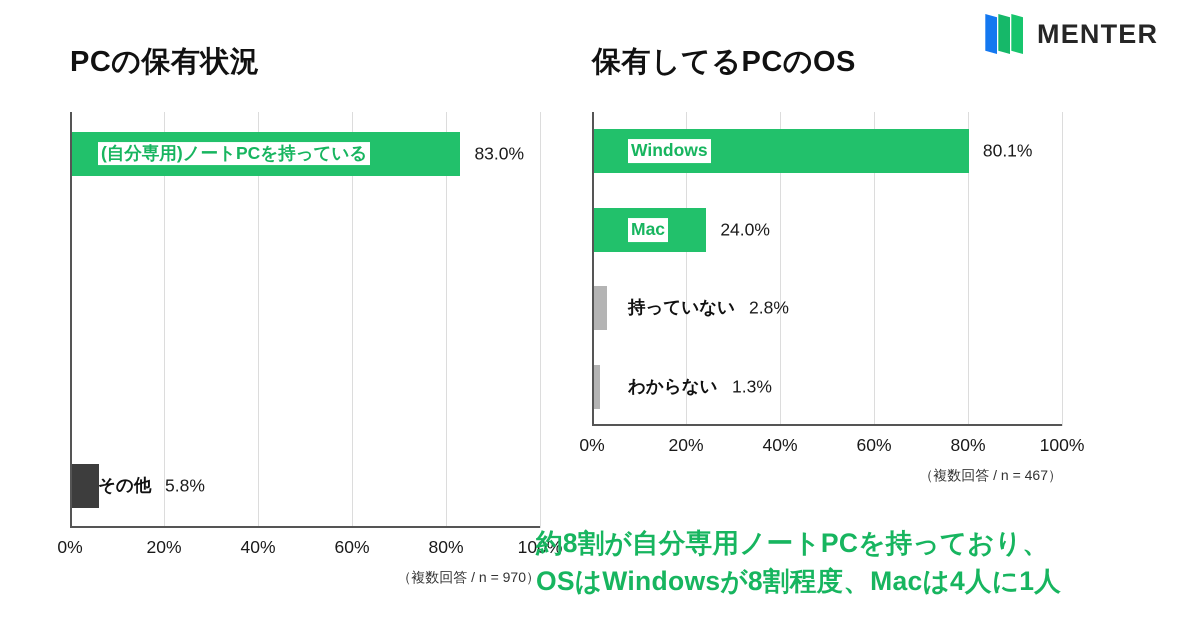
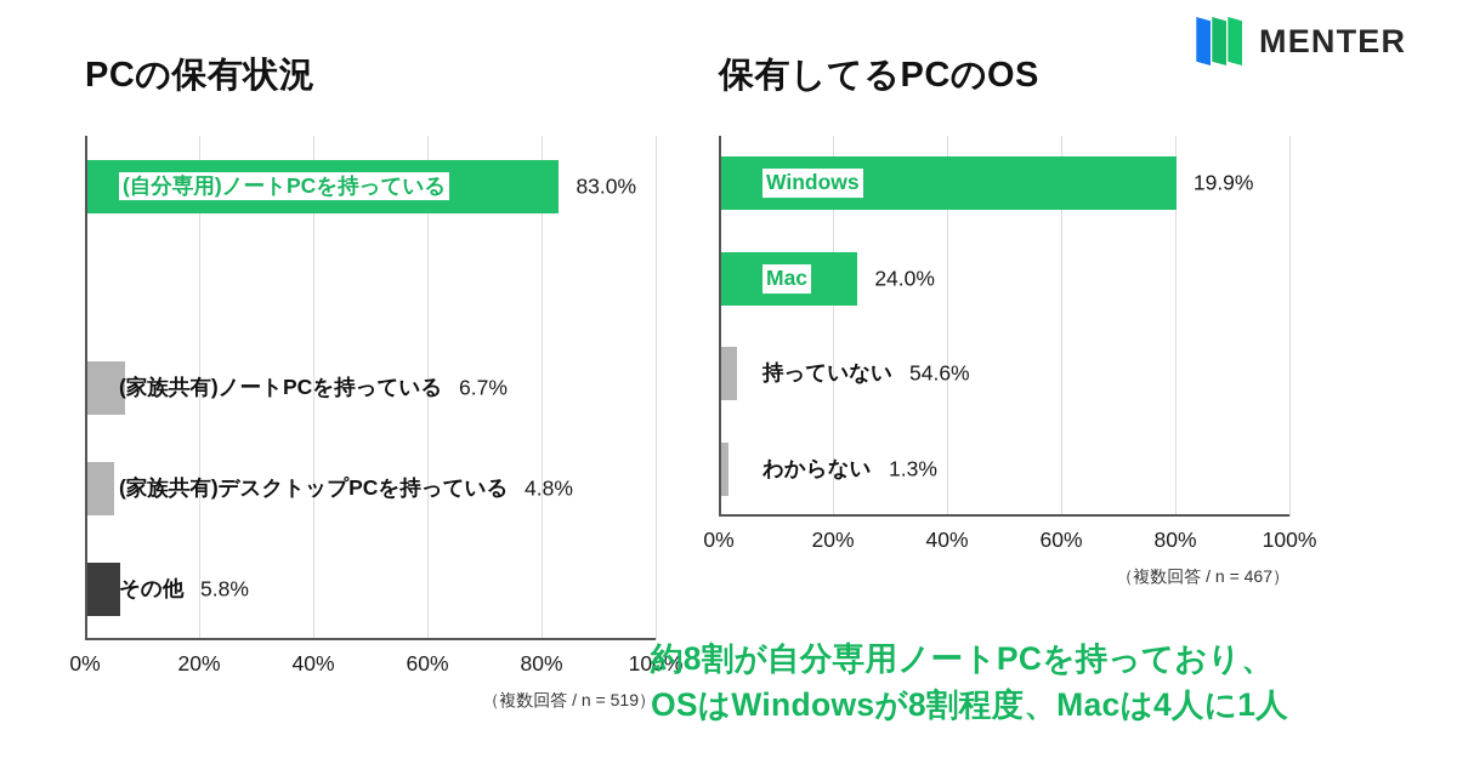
  MENTER
  PCの保有状況
  (自分専用)ノートPCを持っている
  83.0%
+ (家族共有)ノートPCを持っている
+ 6.7%
+ (家族共有)デスクトップPCを持っている
+ 4.8%
  その他
  5.8%
  0%
  20%
  40%
  60%
  80%
  100%
- （複数回答 / n = 970）
+ （複数回答 / n = 519）
  保有してるPCのOS
  Windows
- 80.1%
+ 19.9%
  Mac
  24.0%
  持っていない
- 2.8%
+ 54.6%
  わからない
  1.3%
  0%
  20%
  40%
  60%
  80%
  100%
  （複数回答 / n = 467）
  約8割が自分専用ノートPCを持っており、
  OSはWindowsが8割程度、Macは4人に1人
